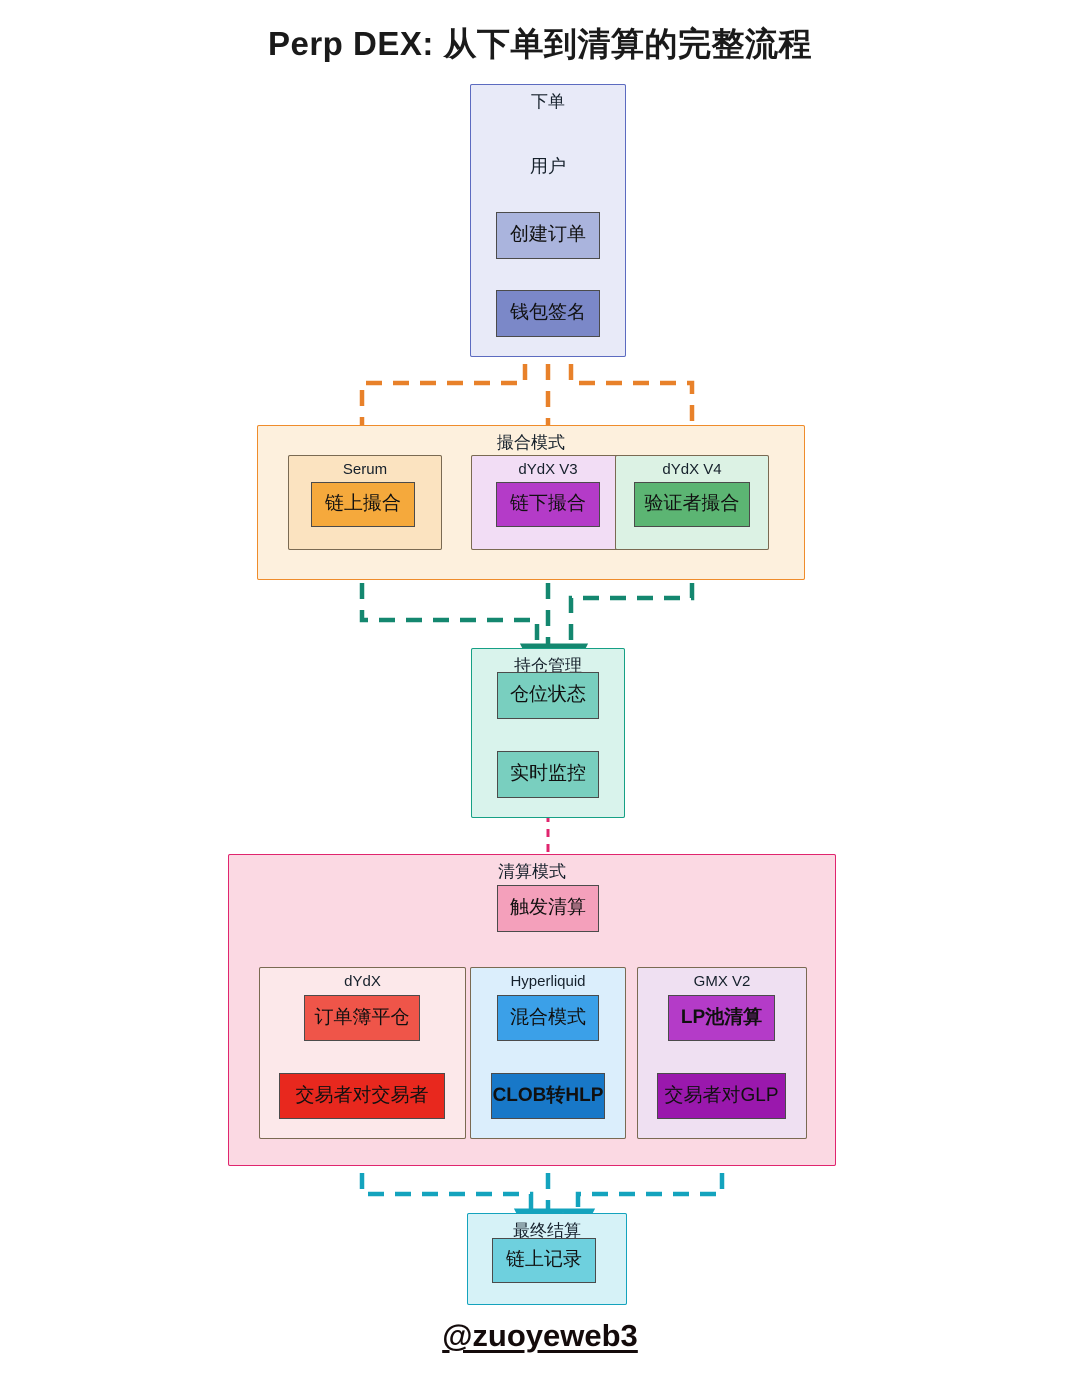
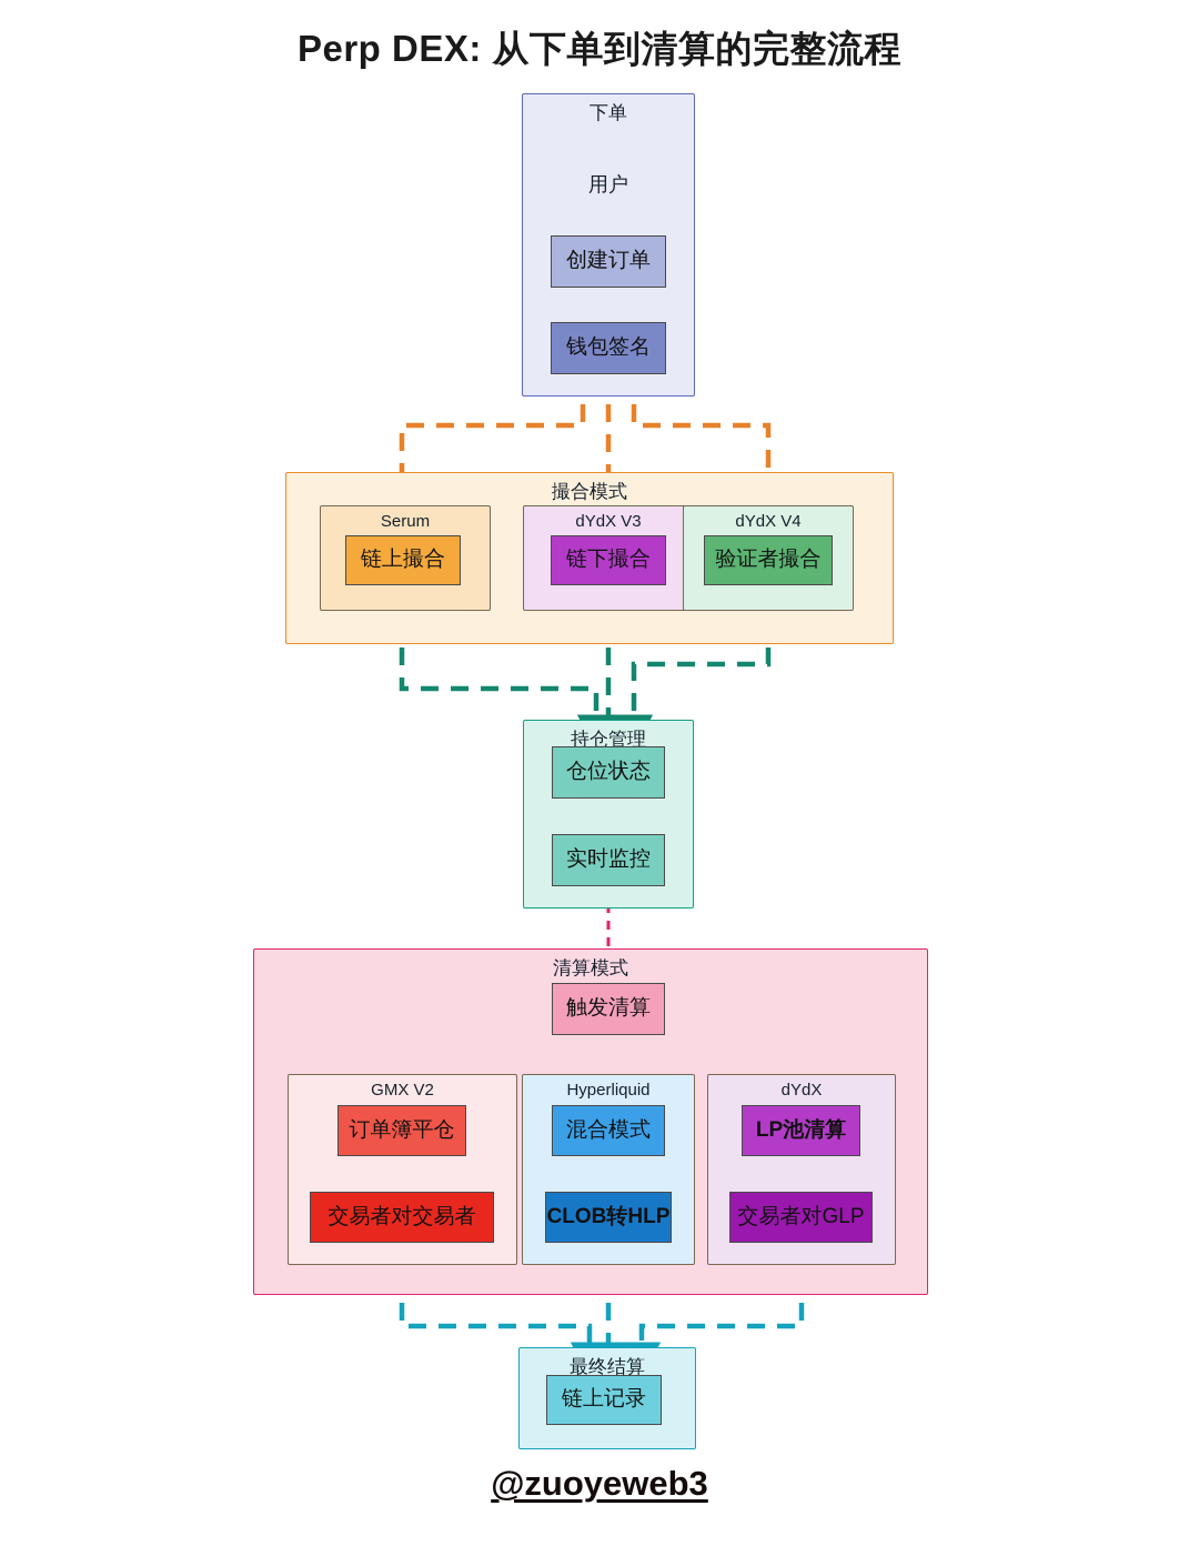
  Perp DEX: 从下单到清算的完整流程
  下单
  用户
  创建订单
  钱包签名
  撮合模式
  Serum
  链上撮合
  dYdX V3
  链下撮合
  dYdX V4
  验证者撮合
  持仓管理
  仓位状态
  实时监控
  清算模式
  触发清算
- dYdX
+ GMX V2
  订单簿平仓
  交易者对交易者
  Hyperliquid
  混合模式
  CLOB转HLP
- GMX V2
+ dYdX
  LP池清算
  交易者对GLP
  最终结算
  链上记录
  @zuoyeweb3
